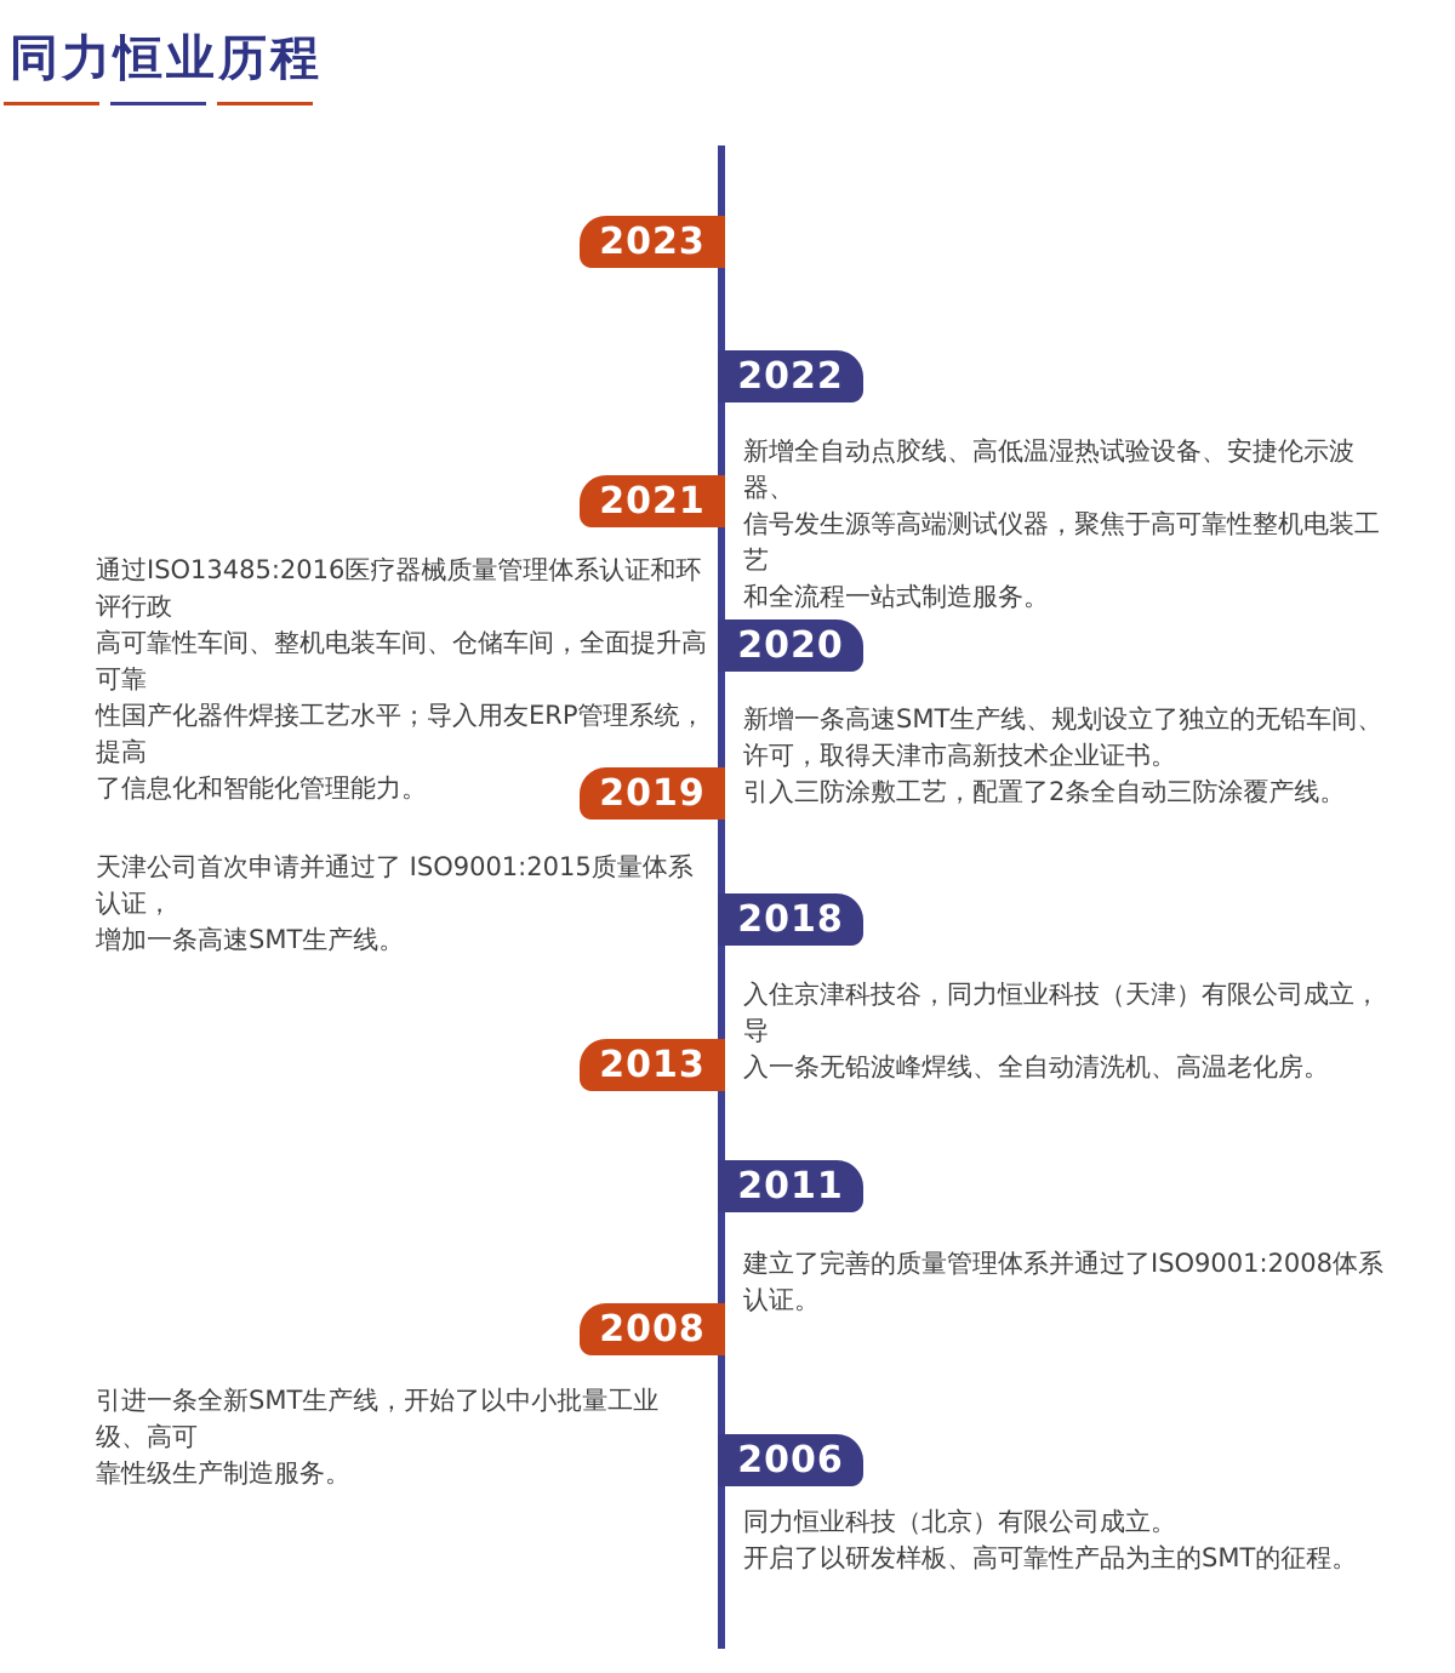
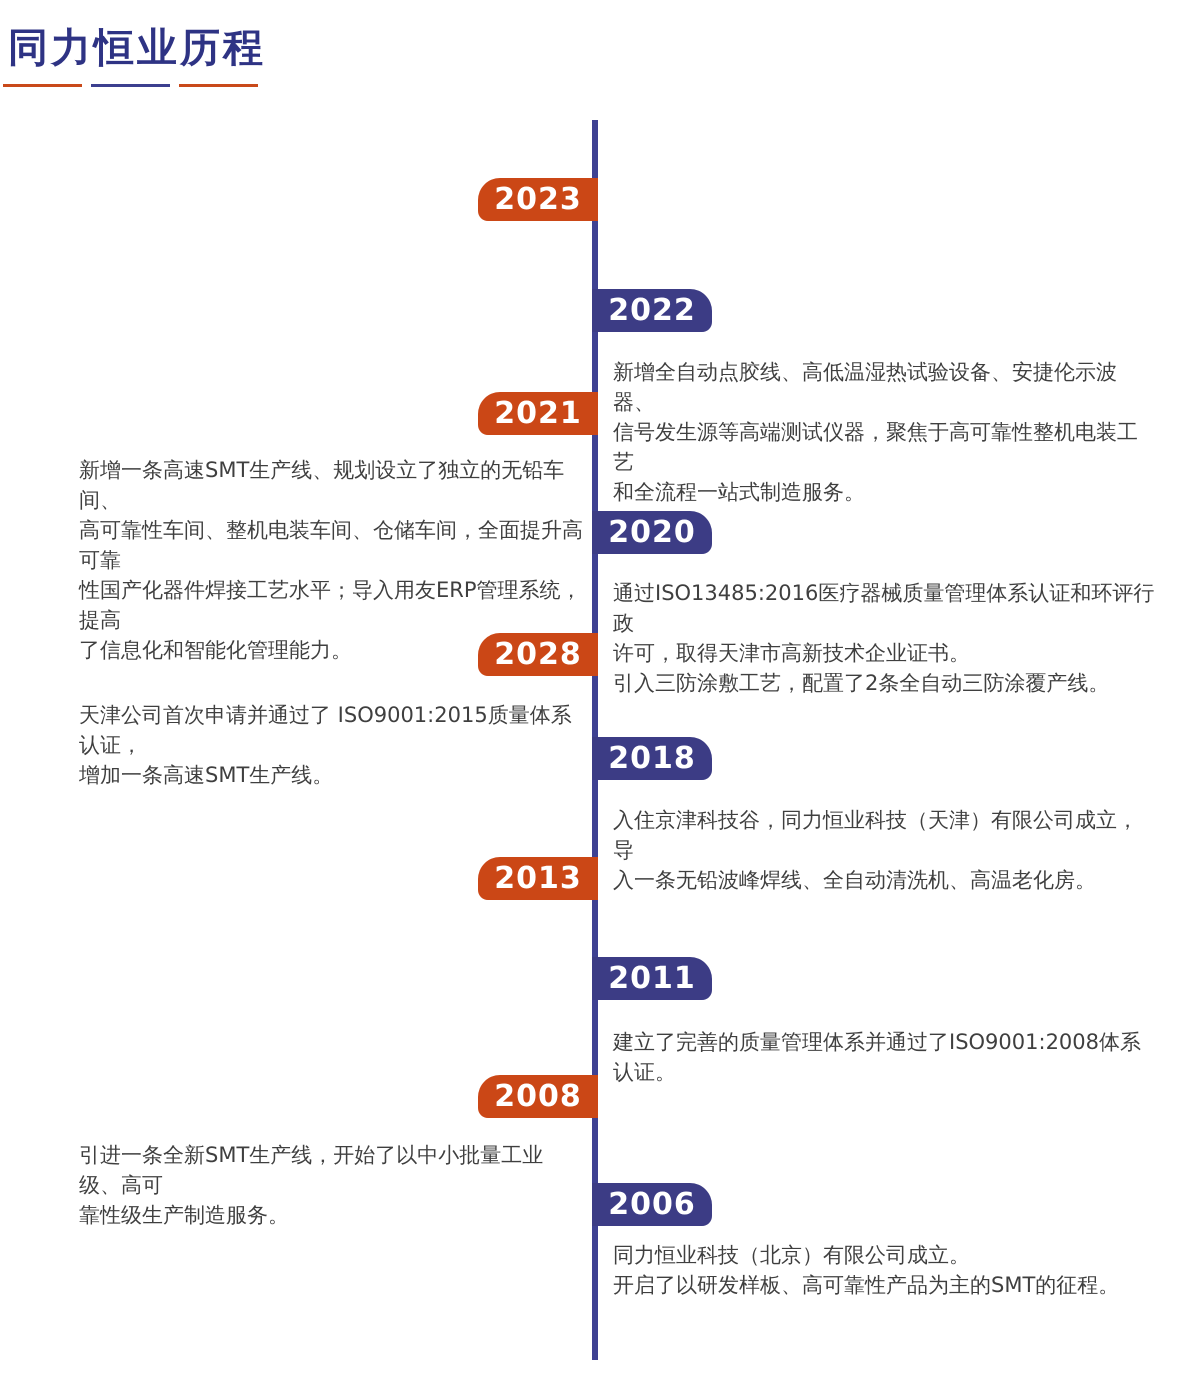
  同力恒业历程
  2023
  2022
  新增全自动点胶线、高低温湿热试验设备、安捷伦示波器、
  信号发生源等高端测试仪器，聚焦于高可靠性整机电装工艺
  和全流程一站式制造服务。
  2021
- 通过ISO13485:2016医疗器械质量管理体系认证和环评行政
+ 新增一条高速SMT生产线、规划设立了独立的无铅车间、
  高可靠性车间、整机电装车间、仓储车间，全面提升高可靠
  性国产化器件焊接工艺水平；导入用友ERP管理系统，提高
  了信息化和智能化管理能力。
  2020
- 新增一条高速SMT生产线、规划设立了独立的无铅车间、
+ 通过ISO13485:2016医疗器械质量管理体系认证和环评行政
  许可，取得天津市高新技术企业证书。
  引入三防涂敷工艺，配置了2条全自动三防涂覆产线。
- 2019
+ 2028
  天津公司首次申请并通过了 ISO9001:2015质量体系认证，
  增加一条高速SMT生产线。
  2018
  入住京津科技谷，同力恒业科技（天津）有限公司成立，导
  入一条无铅波峰焊线、全自动清洗机、高温老化房。
  2013
  2011
  建立了完善的质量管理体系并通过了ISO9001:2008体系
  认证。
  2008
  引进一条全新SMT生产线，开始了以中小批量工业级、高可
  靠性级生产制造服务。
  2006
  同力恒业科技（北京）有限公司成立。
  开启了以研发样板、高可靠性产品为主的SMT的征程。
